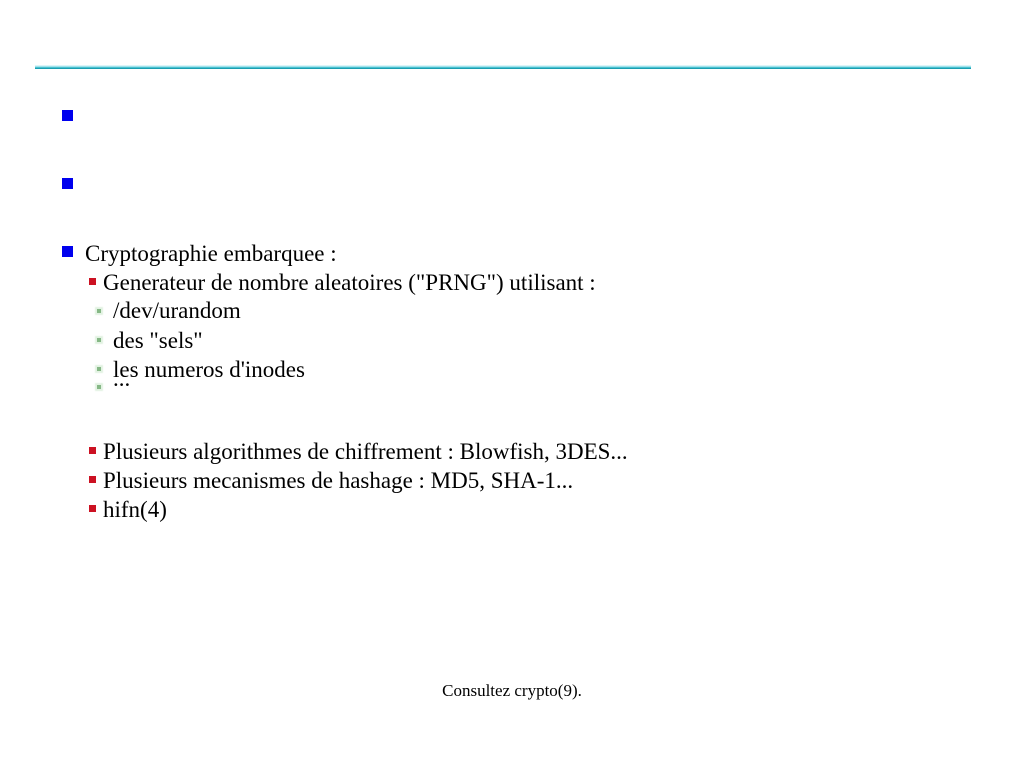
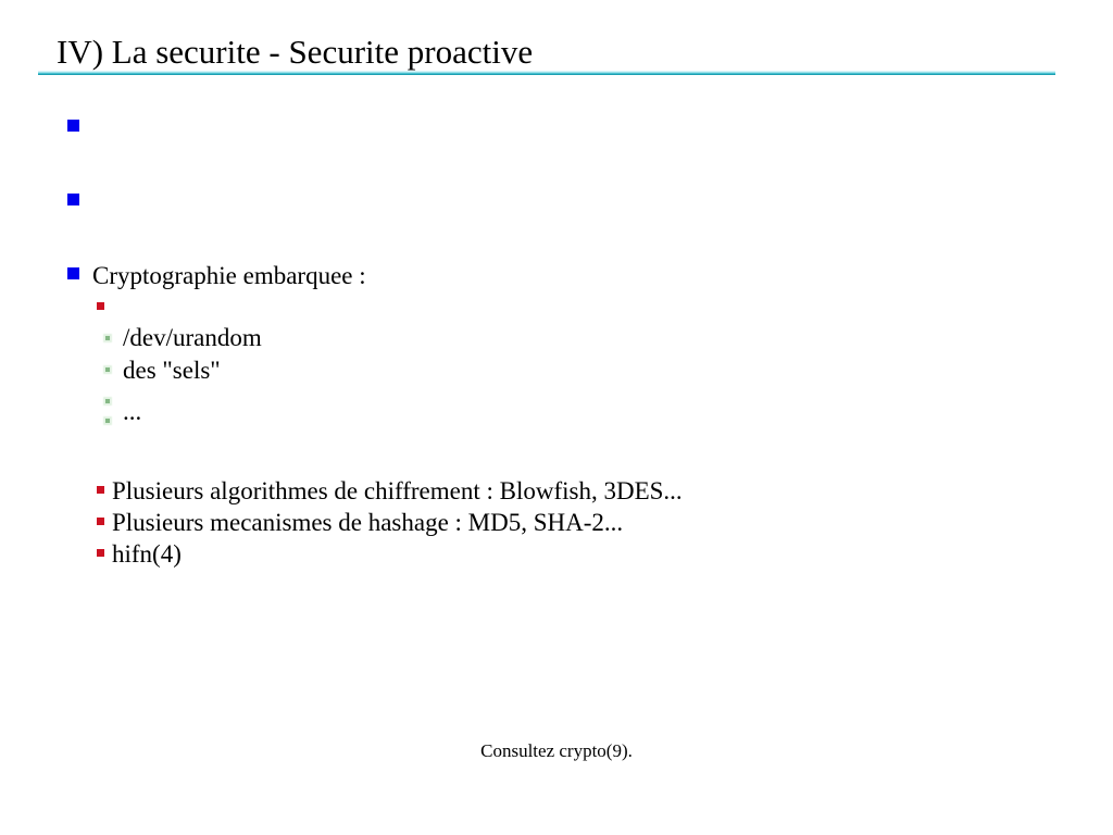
+ IV) La securite - Securite proactive
  Cryptographie embarquee :
- Generateur de nombre aleatoires ("PRNG") utilisant :
  /dev/urandom
  des "sels"
- les numeros d'inodes
  ...
  Plusieurs algorithmes de chiffrement : Blowfish, 3DES...
- Plusieurs mecanismes de hashage : MD5, SHA-1...
+ Plusieurs mecanismes de hashage : MD5, SHA-2...
  hifn(4)
  Consultez crypto(9).
